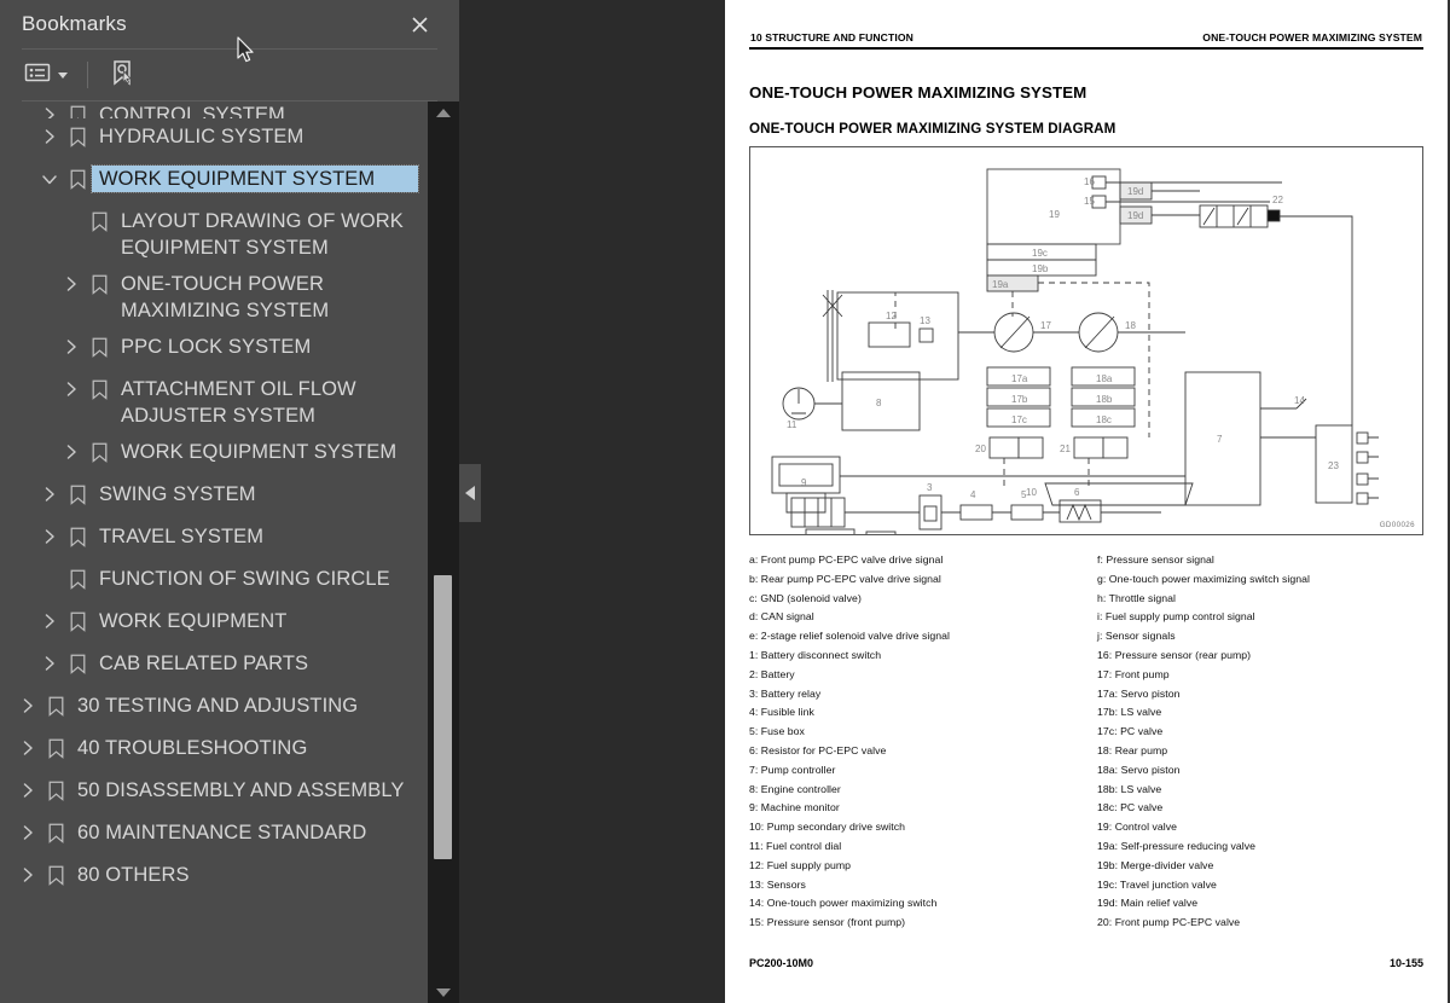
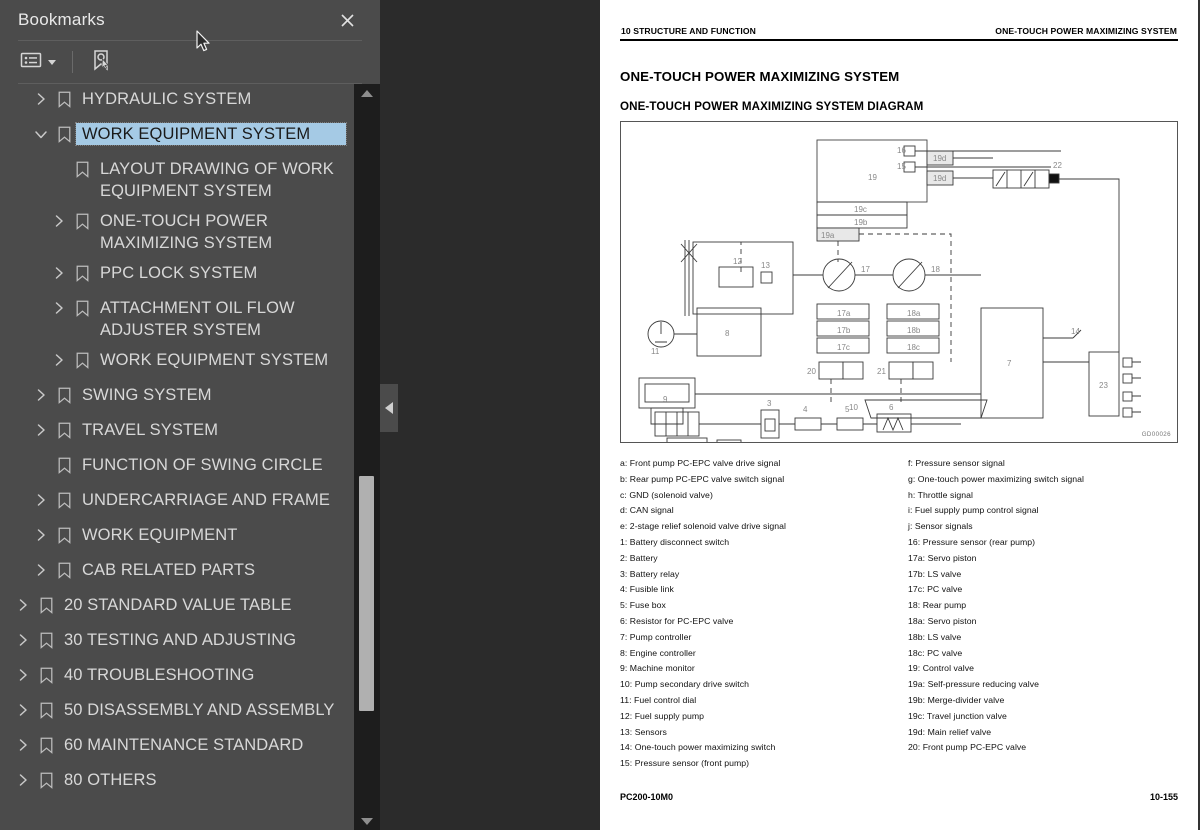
  Bookmarks
- CONTROL SYSTEM
  HYDRAULIC SYSTEM
  WORK EQUIPMENT SYSTEM
  LAYOUT DRAWING OF WORK EQUIPMENT SYSTEM
  ONE-TOUCH POWER MAXIMIZING SYSTEM
  PPC LOCK SYSTEM
  ATTACHMENT OIL FLOW ADJUSTER SYSTEM
  WORK EQUIPMENT SYSTEM
  SWING SYSTEM
  TRAVEL SYSTEM
  FUNCTION OF SWING CIRCLE
+ UNDERCARRIAGE AND FRAME
  WORK EQUIPMENT
  CAB RELATED PARTS
+ 20 STANDARD VALUE TABLE
  30 TESTING AND ADJUSTING
  40 TROUBLESHOOTING
  50 DISASSEMBLY AND ASSEMBLY
  60 MAINTENANCE STANDARD
  80 OTHERS
  10 STRUCTURE AND FUNCTION
  ONE-TOUCH POWER MAXIMIZING SYSTEM
  ONE-TOUCH POWER MAXIMIZING SYSTEM
  ONE-TOUCH POWER MAXIMIZING SYSTEM DIAGRAM
  19
  19a
  19b
  19c
  19d
  19d
  16
  15
  22
  12
  13
  17
  18
  17a
  17b
  17c
  18a
  18b
  18c
  11
  8
  9
  20
  21
  10
  7
  14
  23
  3
  4
  5
  6
  a: Front pump PC-EPC valve drive signal
- b: Rear pump PC-EPC valve drive signal
+ b: Rear pump PC-EPC valve switch signal
  c: GND (solenoid valve)
  d: CAN signal
  e: 2-stage relief solenoid valve drive signal
  1: Battery disconnect switch
  2: Battery
  3: Battery relay
  4: Fusible link
  5: Fuse box
  6: Resistor for PC-EPC valve
  7: Pump controller
  8: Engine controller
  9: Machine monitor
  10: Pump secondary drive switch
  11: Fuel control dial
  12: Fuel supply pump
  13: Sensors
  14: One-touch power maximizing switch
  15: Pressure sensor (front pump)
  f: Pressure sensor signal
  g: One-touch power maximizing switch signal
  h: Throttle signal
  i: Fuel supply pump control signal
  j: Sensor signals
  16: Pressure sensor (rear pump)
- 17: Front pump
  17a: Servo piston
  17b: LS valve
  17c: PC valve
  18: Rear pump
  18a: Servo piston
  18b: LS valve
  18c: PC valve
  19: Control valve
  19a: Self-pressure reducing valve
  19b: Merge-divider valve
  19c: Travel junction valve
  19d: Main relief valve
  20: Front pump PC-EPC valve
  PC200-10M0
  10-155
